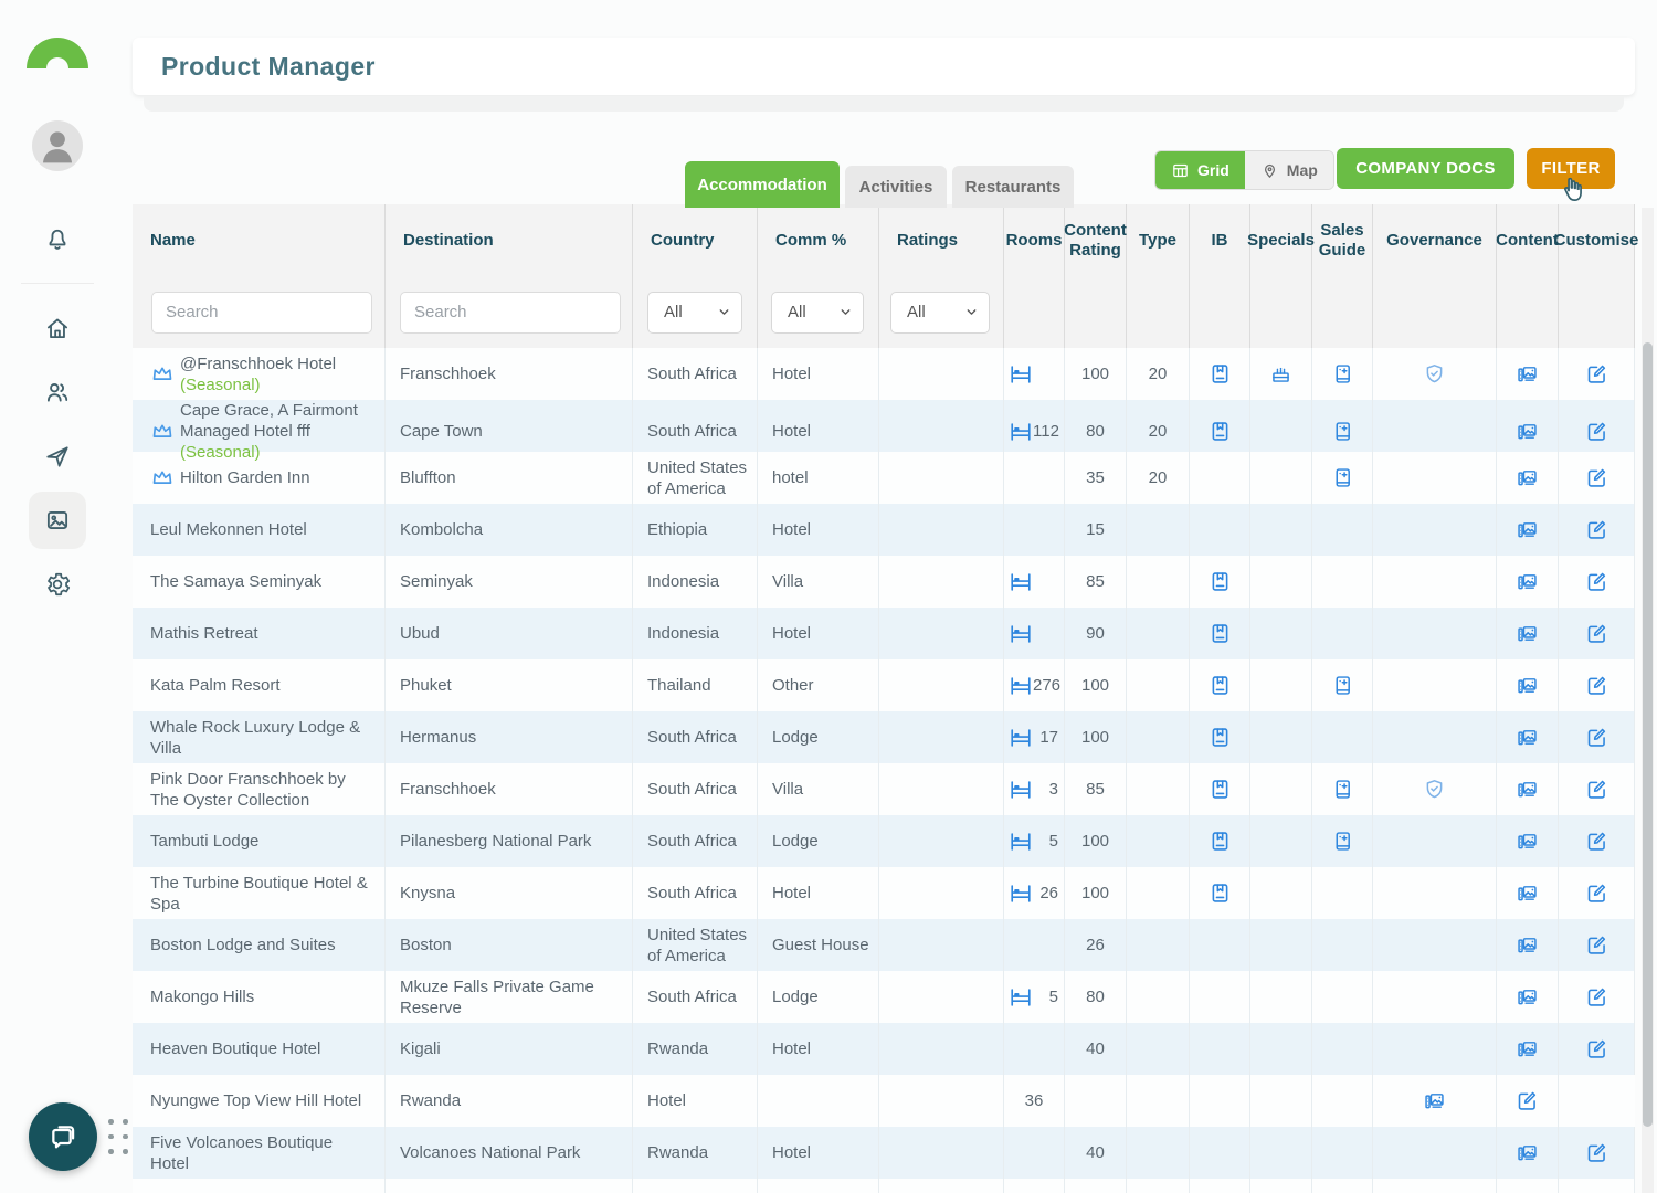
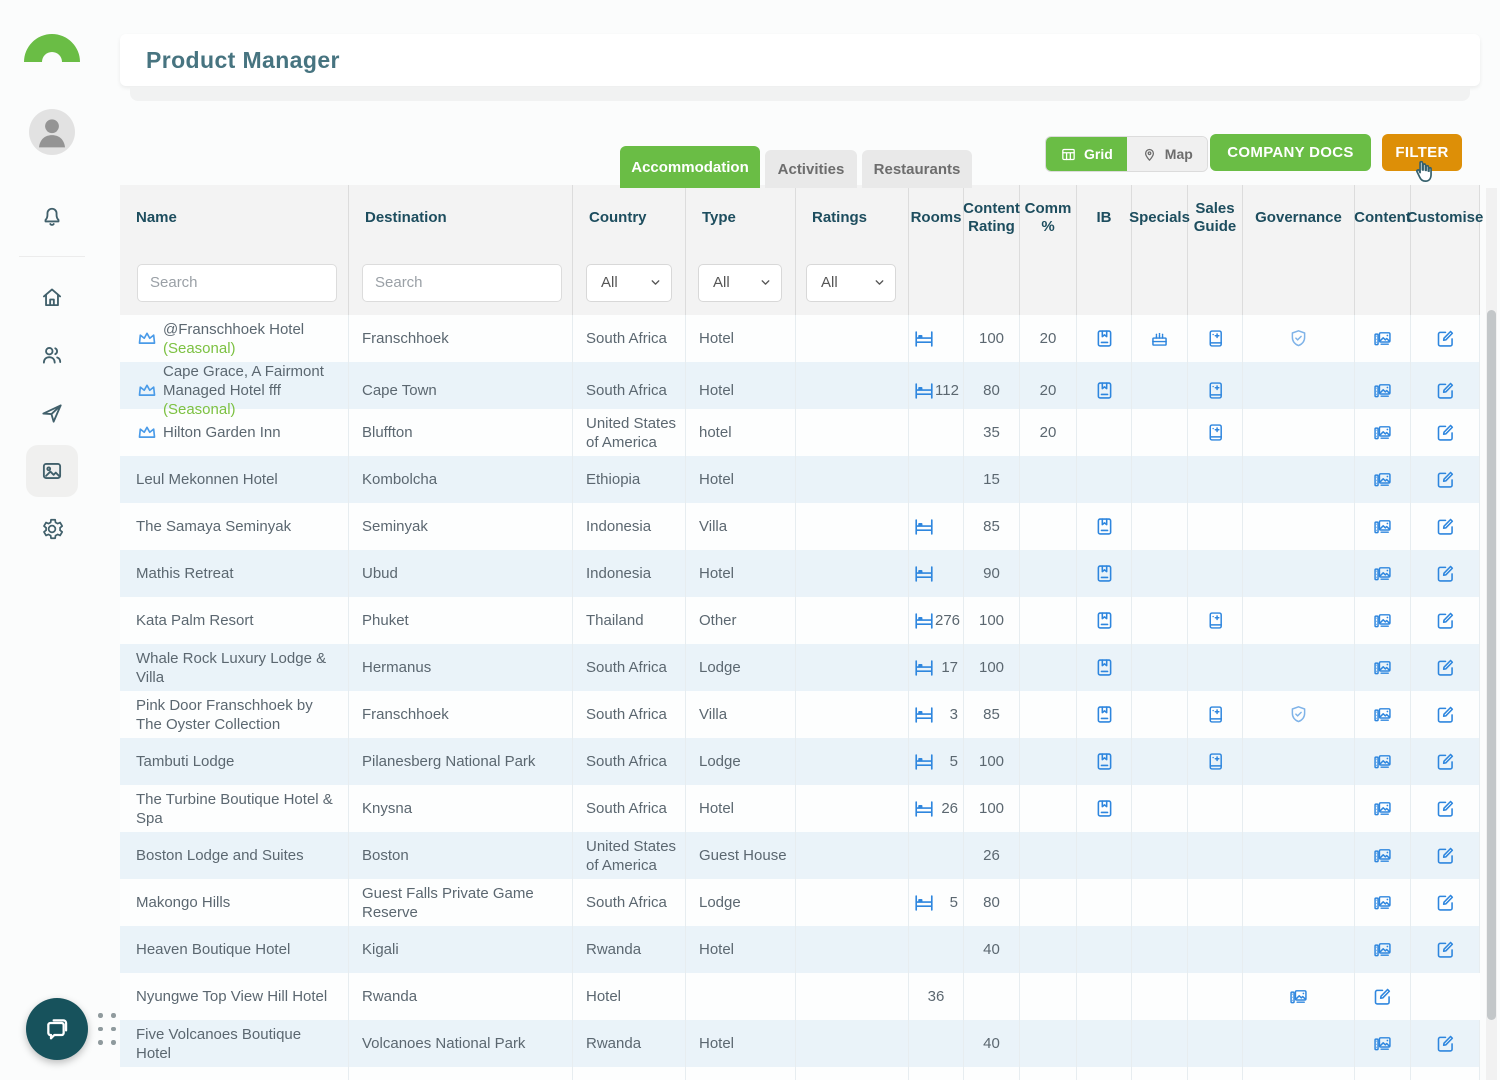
  Product Manager
  Accommodation
  Activities
  Restaurants
  Grid
  Map
  COMPANY DOCS
  FILTER
  Name
  Destination
  Country
- Comm %
+ Type
  Ratings
  Rooms
  Content Rating
- Type
+ Comm %
  IB
  Specials
  Sales Guide
  Governance
  Content
  Customise
  Search
  Search
  All
  All
  All
  @Franschhoek Hotel (Seasonal)
  Franschhoek
  South Africa
  Hotel
  100
  20
  Cape Grace, A Fairmont Managed Hotel fff (Seasonal)
  Cape Town
  South Africa
  Hotel
  112
  80
  20
  Hilton Garden Inn
  Bluffton
  United States of America
  hotel
  35
  20
  Leul Mekonnen Hotel
  Kombolcha
  Ethiopia
  Hotel
  15
  The Samaya Seminyak
  Seminyak
  Indonesia
  Villa
  85
  Mathis Retreat
  Ubud
  Indonesia
  Hotel
  90
  Kata Palm Resort
  Phuket
  Thailand
  Other
  276
  100
  Whale Rock Luxury Lodge & Villa
  Hermanus
  South Africa
  Lodge
  17
  100
  Pink Door Franschhoek by The Oyster Collection
  Franschhoek
  South Africa
  Villa
  3
  85
  Tambuti Lodge
  Pilanesberg National Park
  South Africa
  Lodge
  5
  100
  The Turbine Boutique Hotel & Spa
  Knysna
  South Africa
  Hotel
  26
  100
  Boston Lodge and Suites
  Boston
  United States of America
  Guest House
  26
  Makongo Hills
- Mkuze Falls Private Game Reserve
+ Guest Falls Private Game Reserve
  South Africa
  Lodge
  5
  80
  Heaven Boutique Hotel
  Kigali
  Rwanda
  Hotel
  40
  Nyungwe Top View Hill Hotel
  Rwanda
  Hotel
  36
  Five Volcanoes Boutique Hotel
  Volcanoes National Park
  Rwanda
  Hotel
  40
